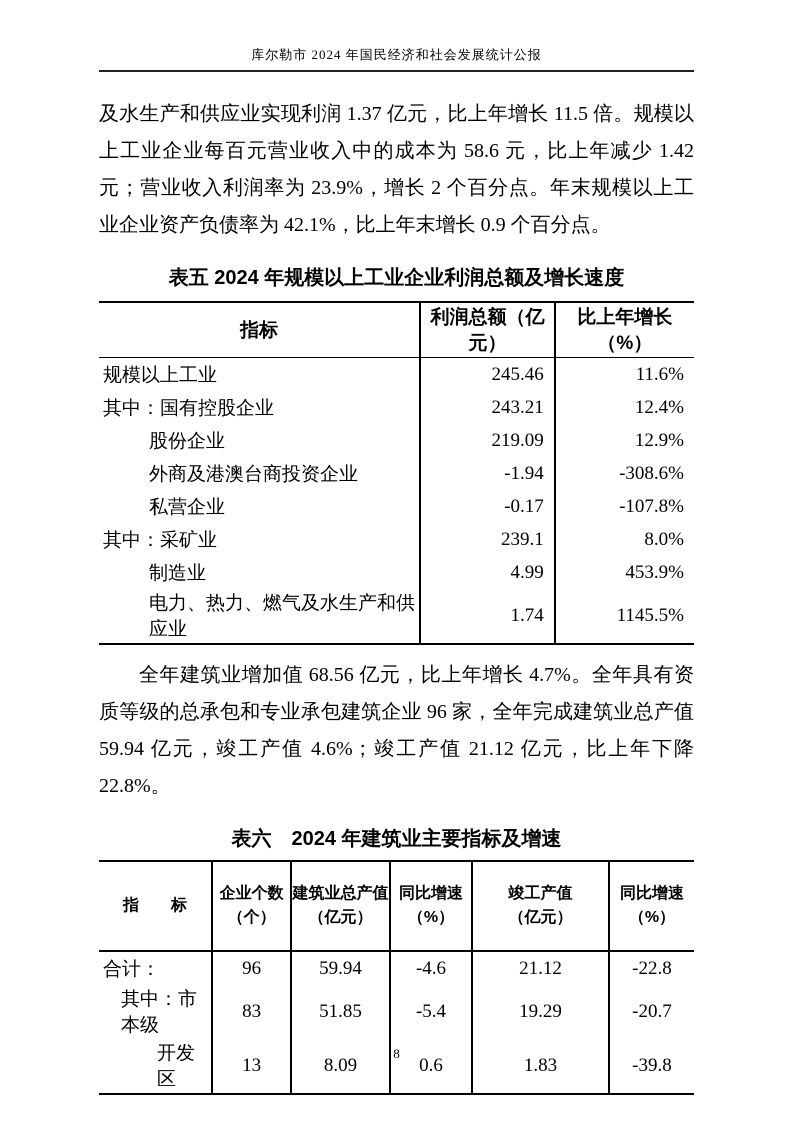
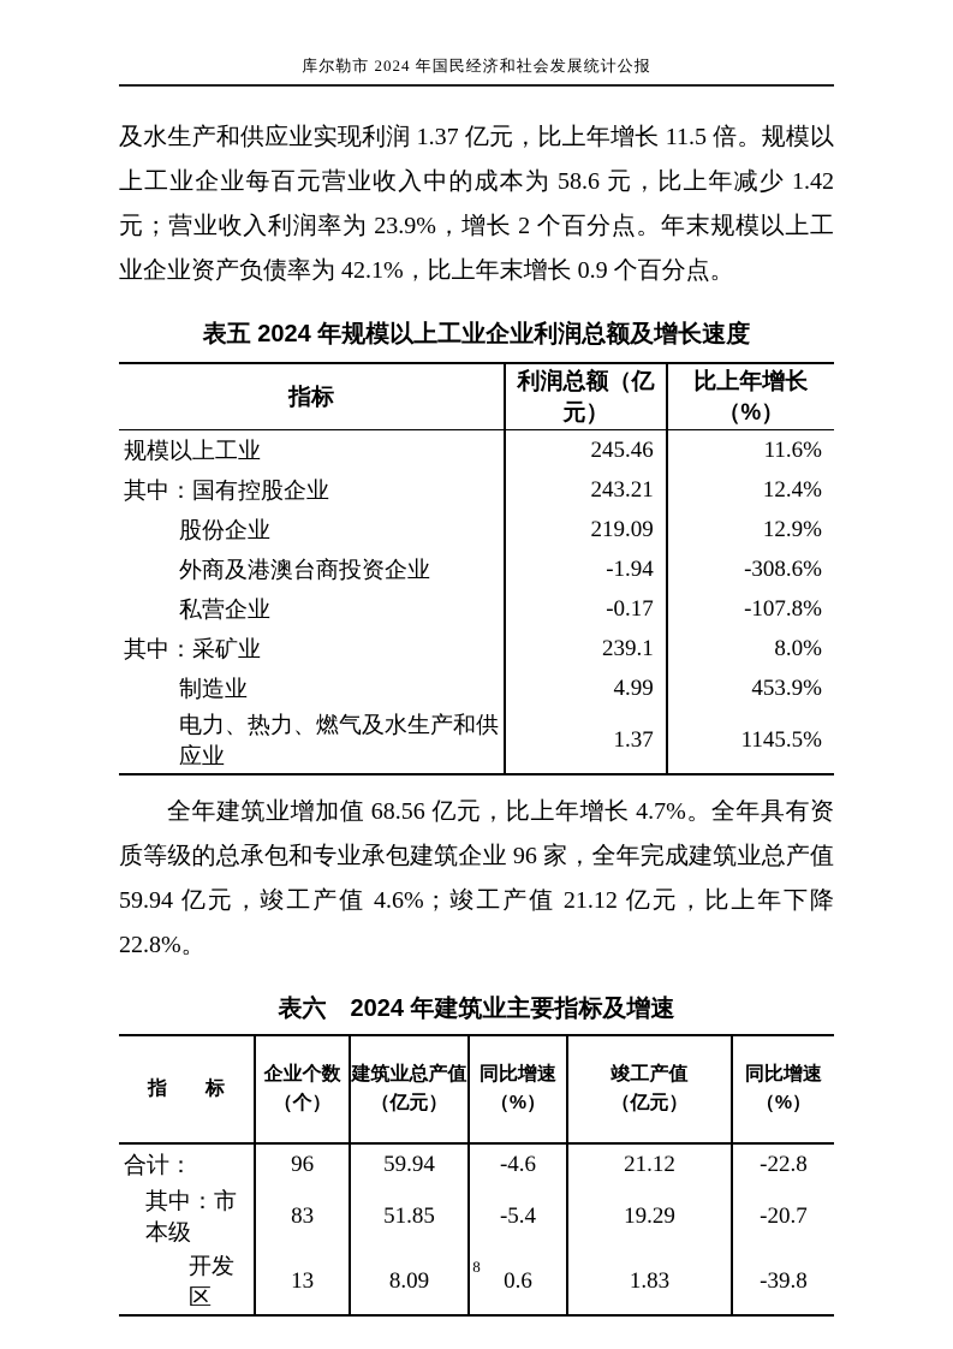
  库尔勒市 2024 年国民经济和社会发展统计公报
  及水生产和供应业实现利润 1.37 亿元，比上年增长 11.5 倍。规模以上工业企业每百元营业收入中的成本为 58.6 元，比上年减少 1.42 元；营业收入利润率为 23.9%，增长 2 个百分点。年末规模以上工业企业资产负债率为 42.1%，比上年末增长 0.9 个百分点。
  表五 2024 年规模以上工业企业利润总额及增长速度
  指标	利润总额（亿元）	比上年增长（%）
  规模以上工业	245.46	11.6%
  其中：国有控股企业	243.21	12.4%
  股份企业	219.09	12.9%
  外商及港澳台商投资企业	-1.94	-308.6%
  私营企业	-0.17	-107.8%
  其中：采矿业	239.1	8.0%
  制造业	4.99	453.9%
- 电力、热力、燃气及水生产和供应业	1.74	1145.5%
+ 电力、热力、燃气及水生产和供应业	1.37	1145.5%
  全年建筑业增加值 68.56 亿元，比上年增长 4.7%。全年具有资质等级的总承包和专业承包建筑企业 96 家，全年完成建筑业总产值 59.94 亿元，竣工产值 4.6%；竣工产值 21.12 亿元，比上年下降 22.8%。
  表六 2024 年建筑业主要指标及增速
  指 标	企业个数（个）	建筑业总产值（亿元）	同比增速（%）	竣工产值（亿元）	同比增速（%）
  合计：	96	59.94	-4.6	21.12	-22.8
  其中：市本级	83	51.85	-5.4	19.29	-20.7
  开发区	13	8.09	0.6	1.83	-39.8
  8
